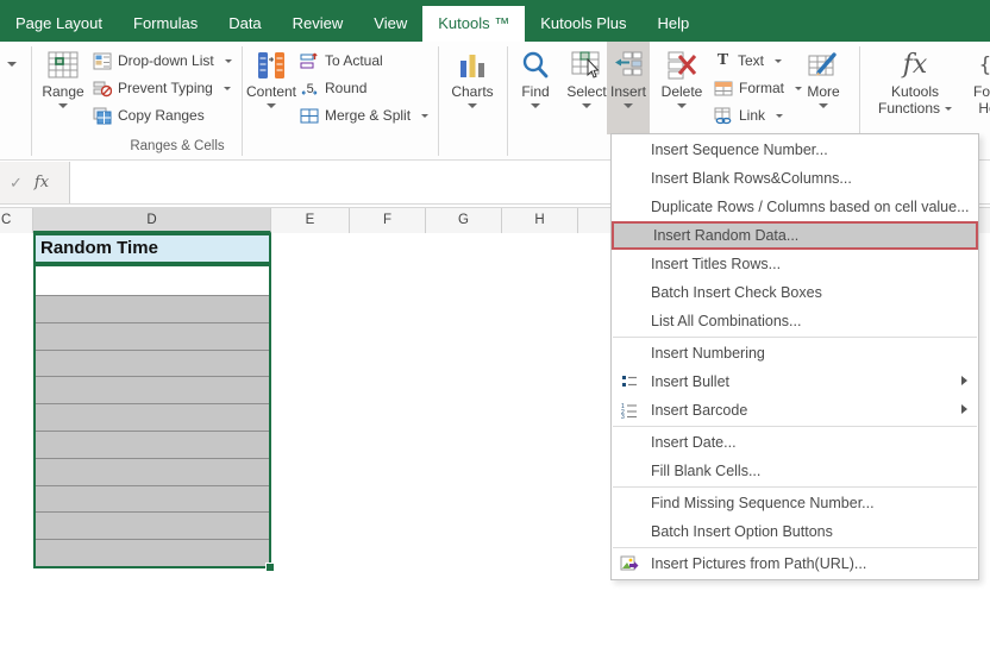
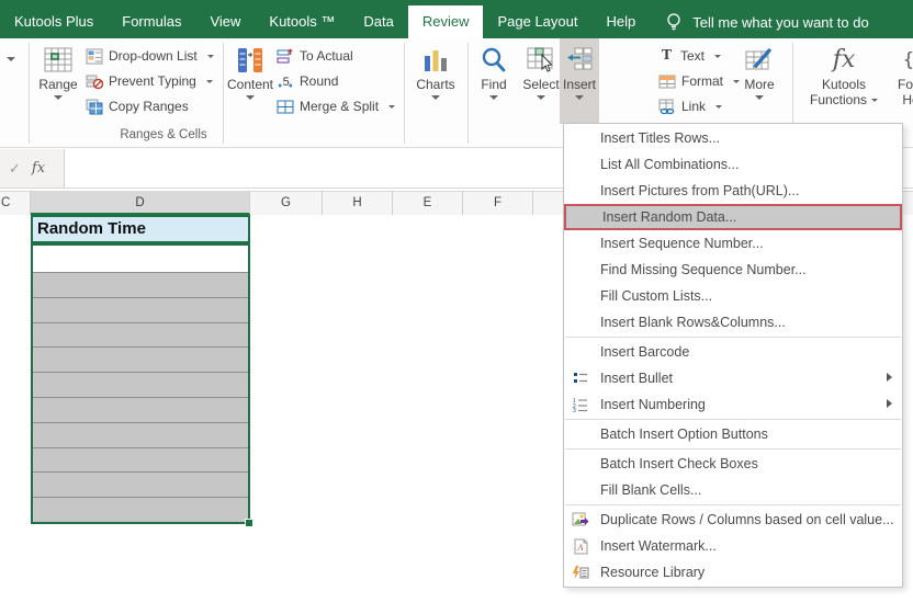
- Page Layout
+ Kutools Plus
  Formulas
- Data
+ View
- Review
+ Kutools ™
- View
+ Data
- Kutools ™
+ Review
- Kutools Plus
+ Page Layout
  Help
+ Tell me what you want to do
  Range
  Drop-down List
  Prevent Typing
  Copy Ranges
  Content
  To Actual
  5
  Round
  Merge & Split
  Charts
  Find
  Select
  Insert
- Delete
  T
  Text
  Format
  Link
  More
  fx
  Kutools
  Functions
  Ranges & Cells
  ✓
  fx
  C
  D
- E
+ G
- F
+ H
- G
+ E
- H
+ F
  Random Time
- Insert Sequence Number...
+ Insert Titles Rows...
- Insert Blank Rows&Columns...
+ List All Combinations...
- Duplicate Rows / Columns based on cell value...
+ Insert Pictures from Path(URL)...
  Insert Random Data...
- Insert Titles Rows...
+ Insert Sequence Number...
- Batch Insert Check Boxes
+ Find Missing Sequence Number...
+ Fill Custom Lists...
- List All Combinations...
+ Insert Blank Rows&Columns...
- Insert Numbering
+ Insert Barcode
  Insert Bullet
- Insert Barcode
+ Insert Numbering
- Insert Date...
- Fill Blank Cells...
+ Batch Insert Option Buttons
- Find Missing Sequence Number...
+ Batch Insert Check Boxes
- Batch Insert Option Buttons
+ Fill Blank Cells...
- Insert Pictures from Path(URL)...
+ Duplicate Rows / Columns based on cell value...
+ A
+ Insert Watermark...
+ Resource Library
